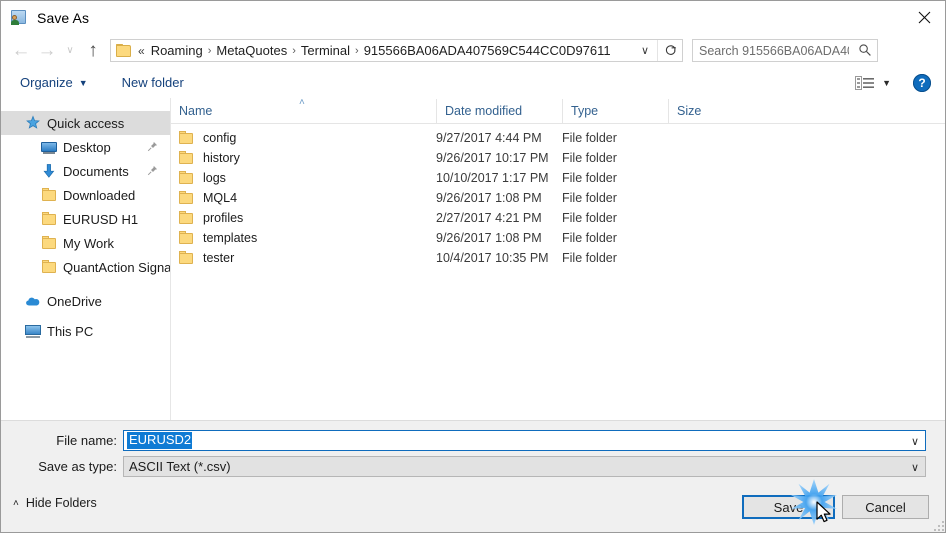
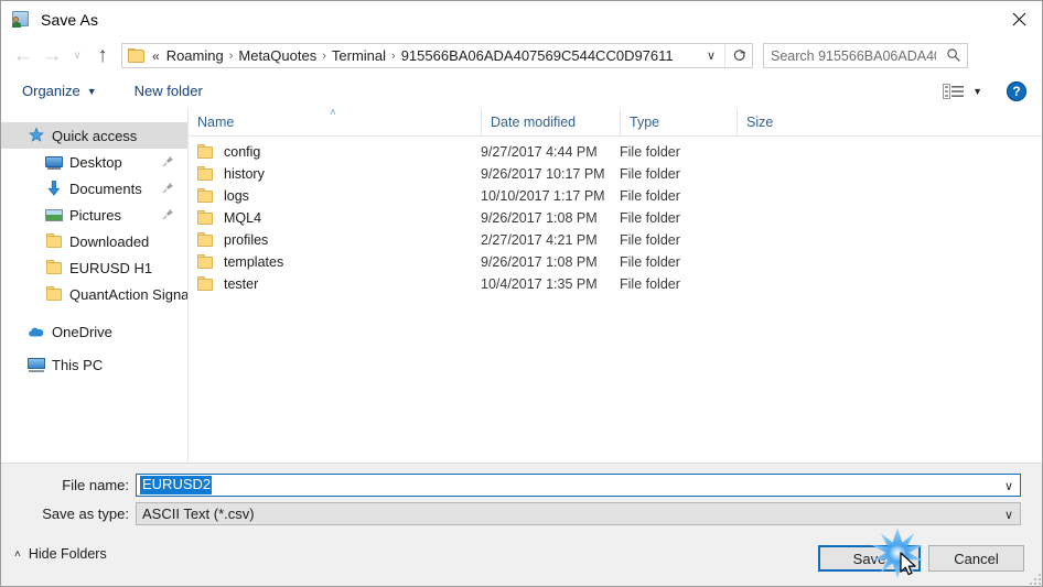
  Save As
  ←
  →
  ∨
  ↑
  «
  Roaming
  ›
  MetaQuotes
  ›
  Terminal
  ›
  915566BA06ADA407569C544CC0D97611
  ∨
  Search 915566BA06ADA4
  Organize
  ▼
  New folder
  ▼
  ?
  Quick access
  Desktop
  Documents
+ Pictures
  Downloaded
  EURUSD H1
- My Work
  QuantAction Signa
  OneDrive
  This PC
  Name
  ˄
  Date modified
  Type
  Size
  config
  9/27/2017 4:44 PM
  File folder
  history
  9/26/2017 10:17 PM
  File folder
  logs
  10/10/2017 1:17 PM
  File folder
  MQL4
  9/26/2017 1:08 PM
  File folder
  profiles
  2/27/2017 4:21 PM
  File folder
  templates
  9/26/2017 1:08 PM
  File folder
  tester
- 10/4/2017 10:35 PM
+ 10/4/2017 1:35 PM
  File folder
  File name:
  EURUSD2
  ∨
  Save as type:
  ASCII Text (*.csv)
  ∨
  ˄
  Hide Folders
  Sav
  Cancel
